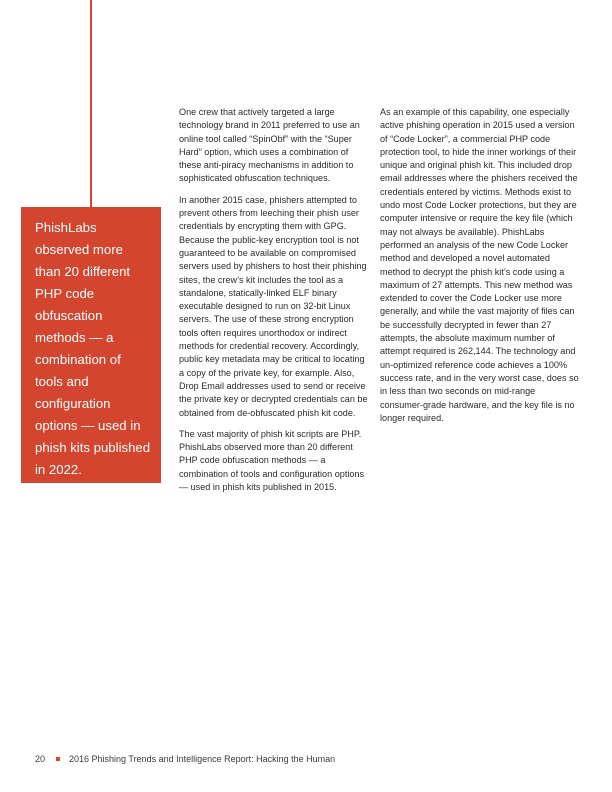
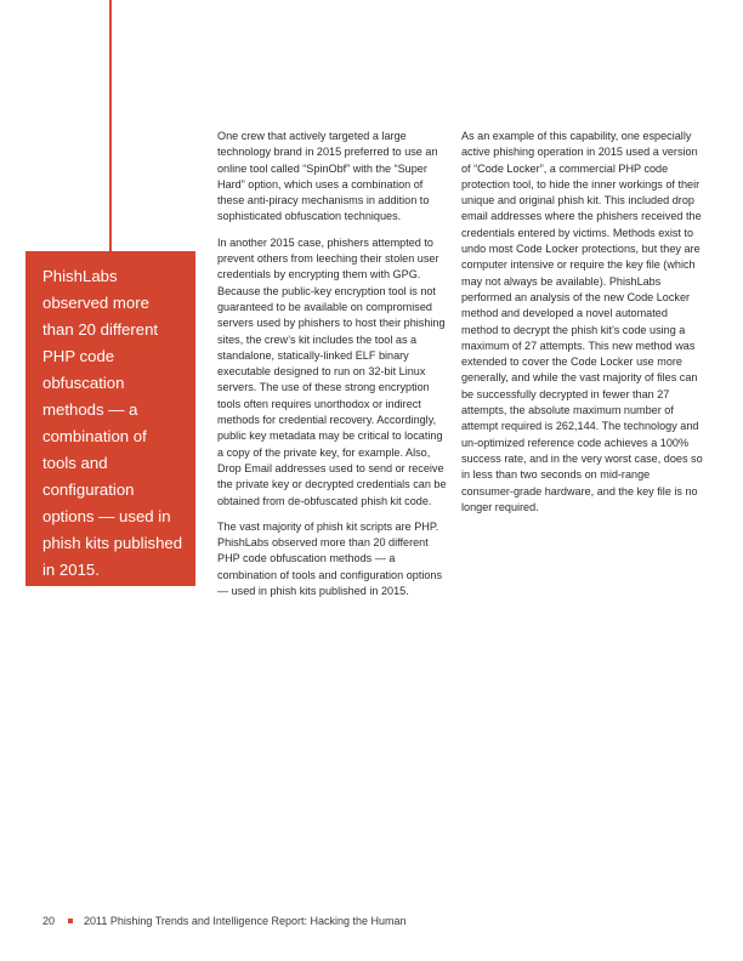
- PhishLabs observed more than 20 different PHP code obfuscation methods — a combination of tools and configuration options — used in phish kits published in 2022.
+ PhishLabs observed more than 20 different PHP code obfuscation methods — a combination of tools and configuration options — used in phish kits published in 2015.
- One crew that actively targeted a large technology brand in 2011 preferred to use an online tool called “SpinObf” with the “Super Hard” option, which uses a combination of these anti-piracy mechanisms in addition to sophisticated obfuscation techniques.
+ One crew that actively targeted a large technology brand in 2015 preferred to use an online tool called “SpinObf” with the “Super Hard” option, which uses a combination of these anti-piracy mechanisms in addition to sophisticated obfuscation techniques.
- In another 2015 case, phishers attempted to prevent others from leeching their phish user credentials by encrypting them with GPG. Because the public-key encryption tool is not guaranteed to be available on compromised servers used by phishers to host their phishing sites, the crew’s kit includes the tool as a standalone, statically-linked ELF binary executable designed to run on 32-bit Linux servers. The use of these strong encryption tools often requires unorthodox or indirect methods for credential recovery. Accordingly, public key metadata may be critical to locating a copy of the private key, for example. Also, Drop Email addresses used to send or receive the private key or decrypted credentials can be obtained from de-obfuscated phish kit code.
+ In another 2015 case, phishers attempted to prevent others from leeching their stolen user credentials by encrypting them with GPG. Because the public-key encryption tool is not guaranteed to be available on compromised servers used by phishers to host their phishing sites, the crew’s kit includes the tool as a standalone, statically-linked ELF binary executable designed to run on 32-bit Linux servers. The use of these strong encryption tools often requires unorthodox or indirect methods for credential recovery. Accordingly, public key metadata may be critical to locating a copy of the private key, for example. Also, Drop Email addresses used to send or receive the private key or decrypted credentials can be obtained from de-obfuscated phish kit code.
  The vast majority of phish kit scripts are PHP. PhishLabs observed more than 20 different PHP code obfuscation methods — a combination of tools and configuration options — used in phish kits published in 2015.
  As an example of this capability, one especially active phishing operation in 2015 used a version of “Code Locker”, a commercial PHP code protection tool, to hide the inner workings of their unique and original phish kit. This included drop email addresses where the phishers received the credentials entered by victims. Methods exist to undo most Code Locker protections, but they are computer intensive or require the key file (which may not always be available). PhishLabs performed an analysis of the new Code Locker method and developed a novel automated method to decrypt the phish kit’s code using a maximum of 27 attempts. This new method was extended to cover the Code Locker use more generally, and while the vast majority of files can be successfully decrypted in fewer than 27 attempts, the absolute maximum number of attempt required is 262,144. The technology and un-optimized reference code achieves a 100% success rate, and in the very worst case, does so in less than two seconds on mid-range consumer-grade hardware, and the key file is no longer required.
  20
- 2016 Phishing Trends and Intelligence Report: Hacking the Human
+ 2011 Phishing Trends and Intelligence Report: Hacking the Human
